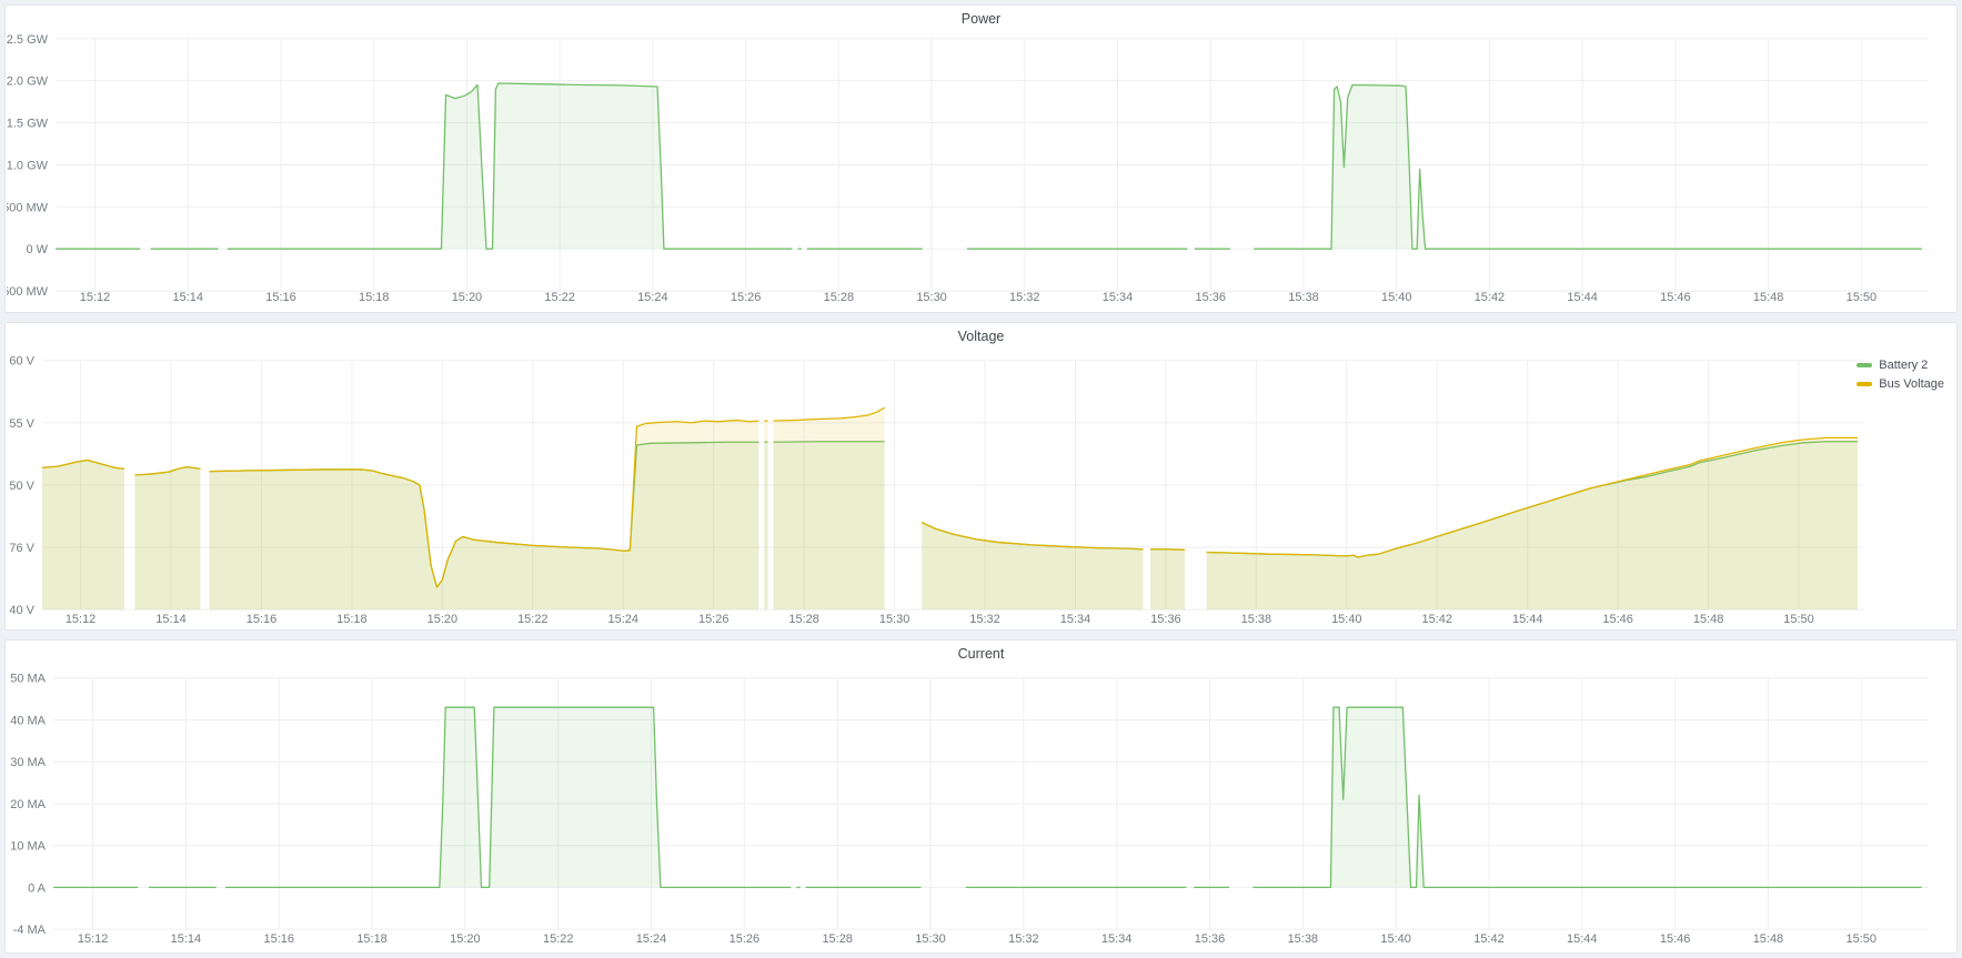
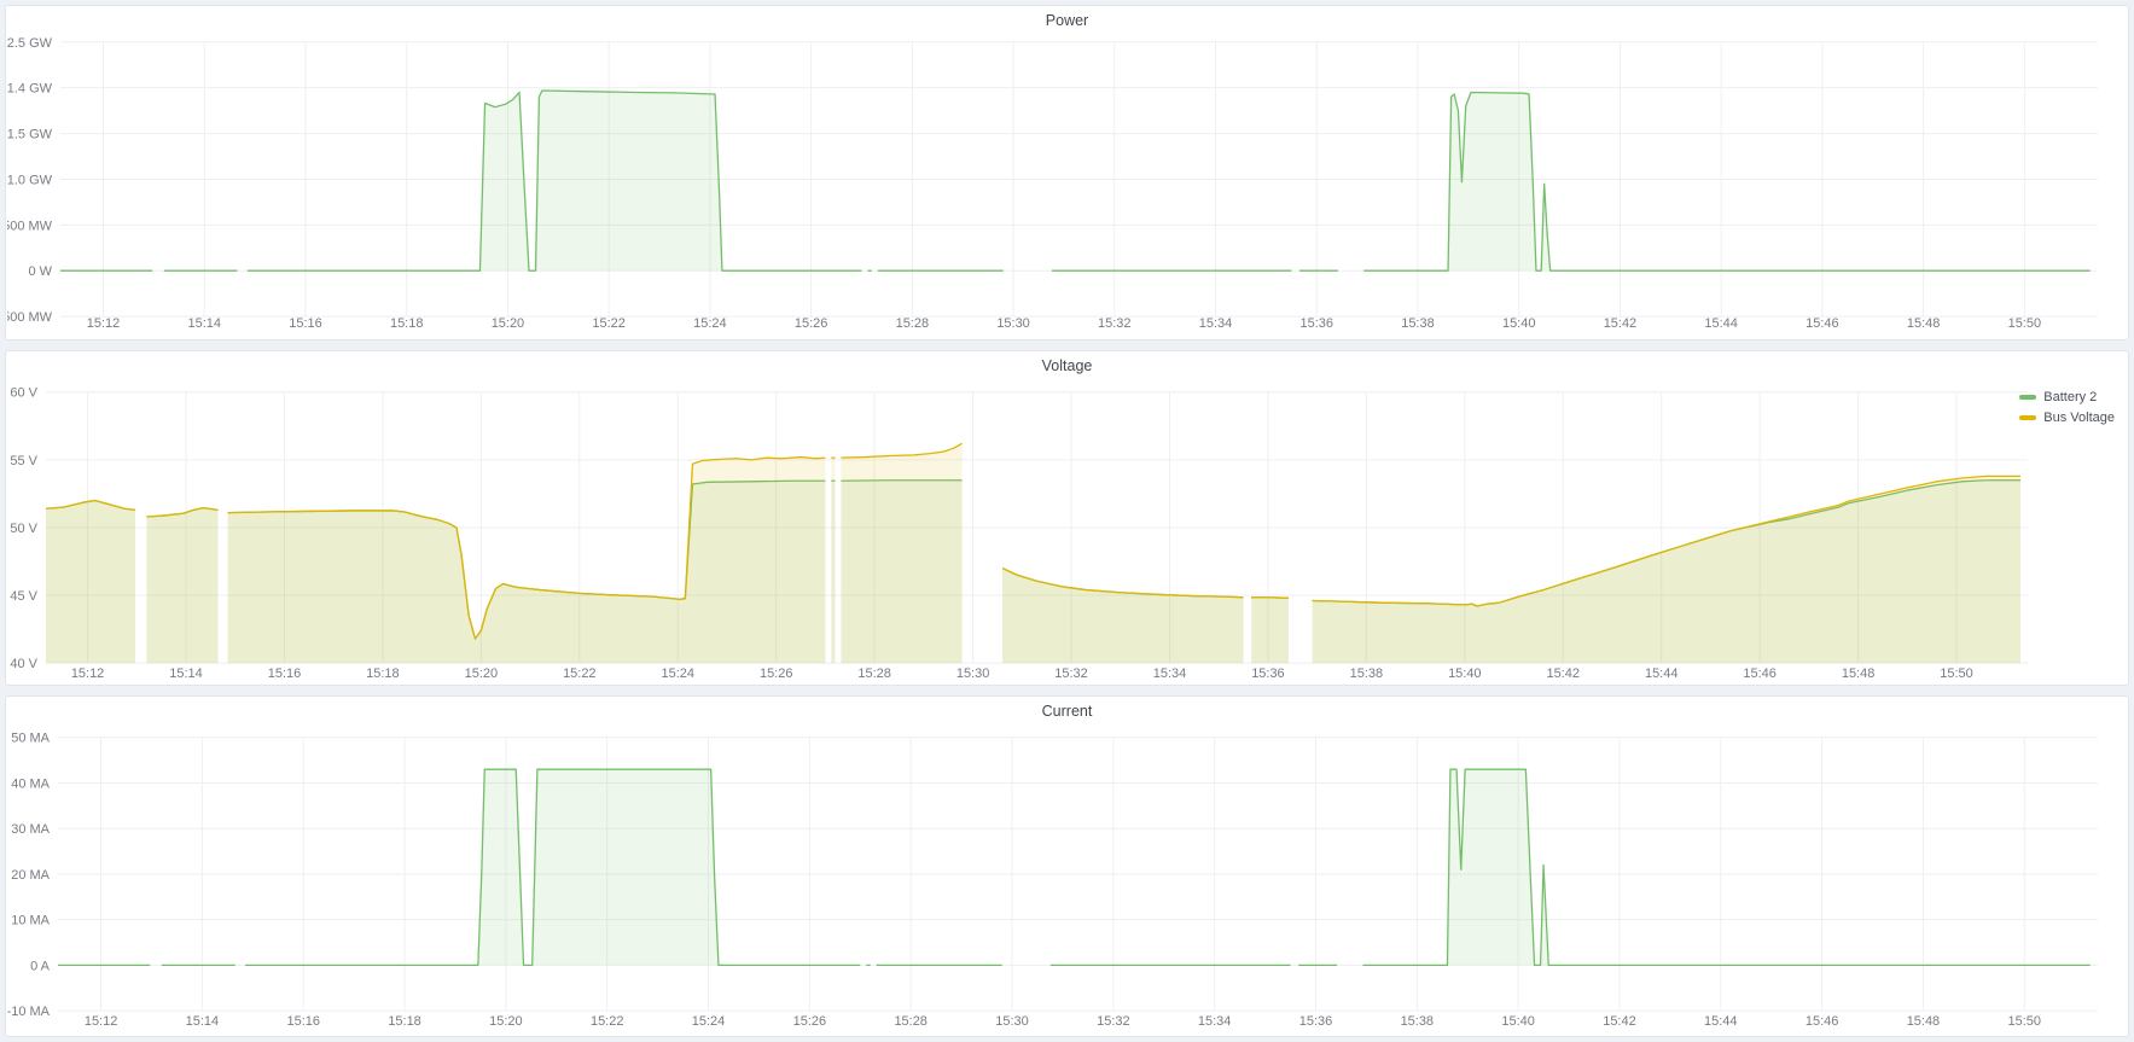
  Power
  2.5 GW
- 2.0 GW
+ 1.4 GW
  1.5 GW
  1.0 GW
  500 MW
  0 W
  500 MW
  15:12
  15:14
  15:16
  15:18
  15:20
  15:22
  15:24
  15:26
  15:28
  15:30
  15:32
  15:34
  15:36
  15:38
  15:40
  15:42
  15:44
  15:46
  15:48
  15:50
  Voltage
  60 V
  55 V
  50 V
- 76 V
+ 45 V
  40 V
  15:12
  15:14
  15:16
  15:18
  15:20
  15:22
  15:24
  15:26
  15:28
  15:30
  15:32
  15:34
  15:36
  15:38
  15:40
  15:42
  15:44
  15:46
  15:48
  15:50
  Battery 2
  Bus Voltage
  Current
  50 MA
  40 MA
  30 MA
  20 MA
  10 MA
  0 A
- -4 MA
+ -10 MA
  15:12
  15:14
  15:16
  15:18
  15:20
  15:22
  15:24
  15:26
  15:28
  15:30
  15:32
  15:34
  15:36
  15:38
  15:40
  15:42
  15:44
  15:46
  15:48
  15:50
